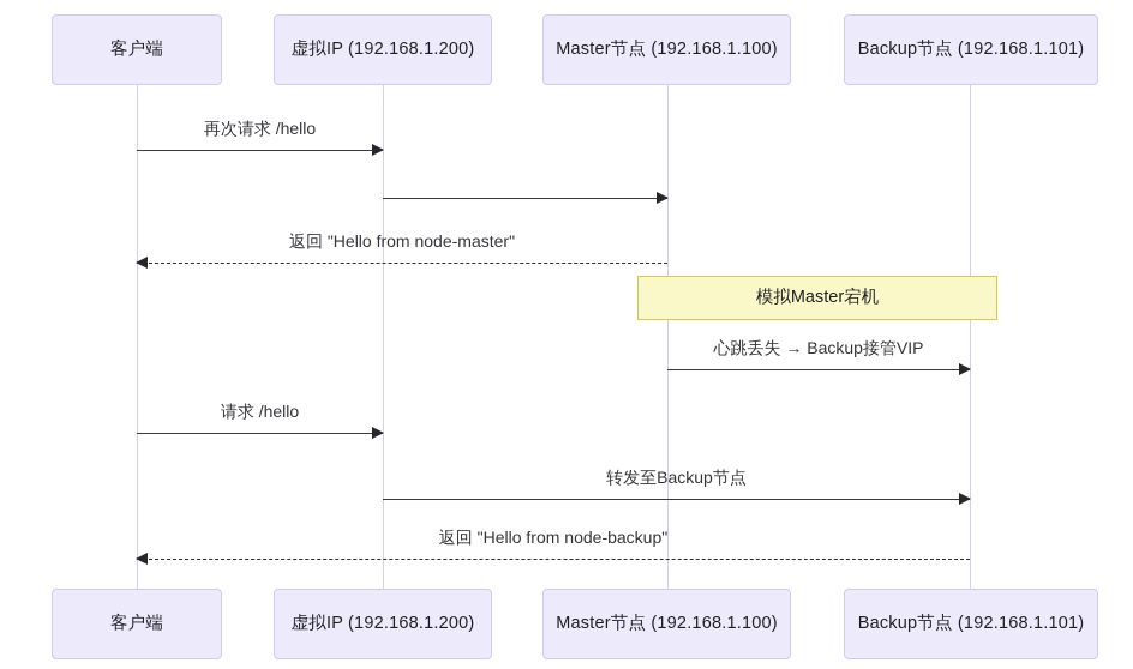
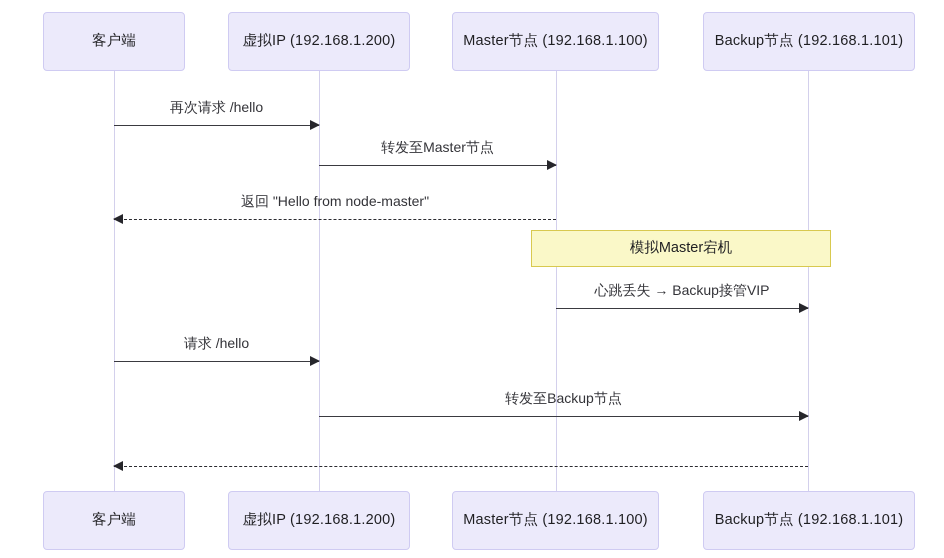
  客户端
  虚拟IP (192.168.1.200)
  Master节点 (192.168.1.100)
  Backup节点 (192.168.1.101)
  客户端
  虚拟IP (192.168.1.200)
  Master节点 (192.168.1.100)
  Backup节点 (192.168.1.101)
  模拟Master宕机
  再次请求 /hello
+ 转发至Master节点
  返回 "Hello from node-master"
  心跳丢失 → Backup接管VIP
  请求 /hello
  转发至Backup节点
- 返回 "Hello from node-backup"
